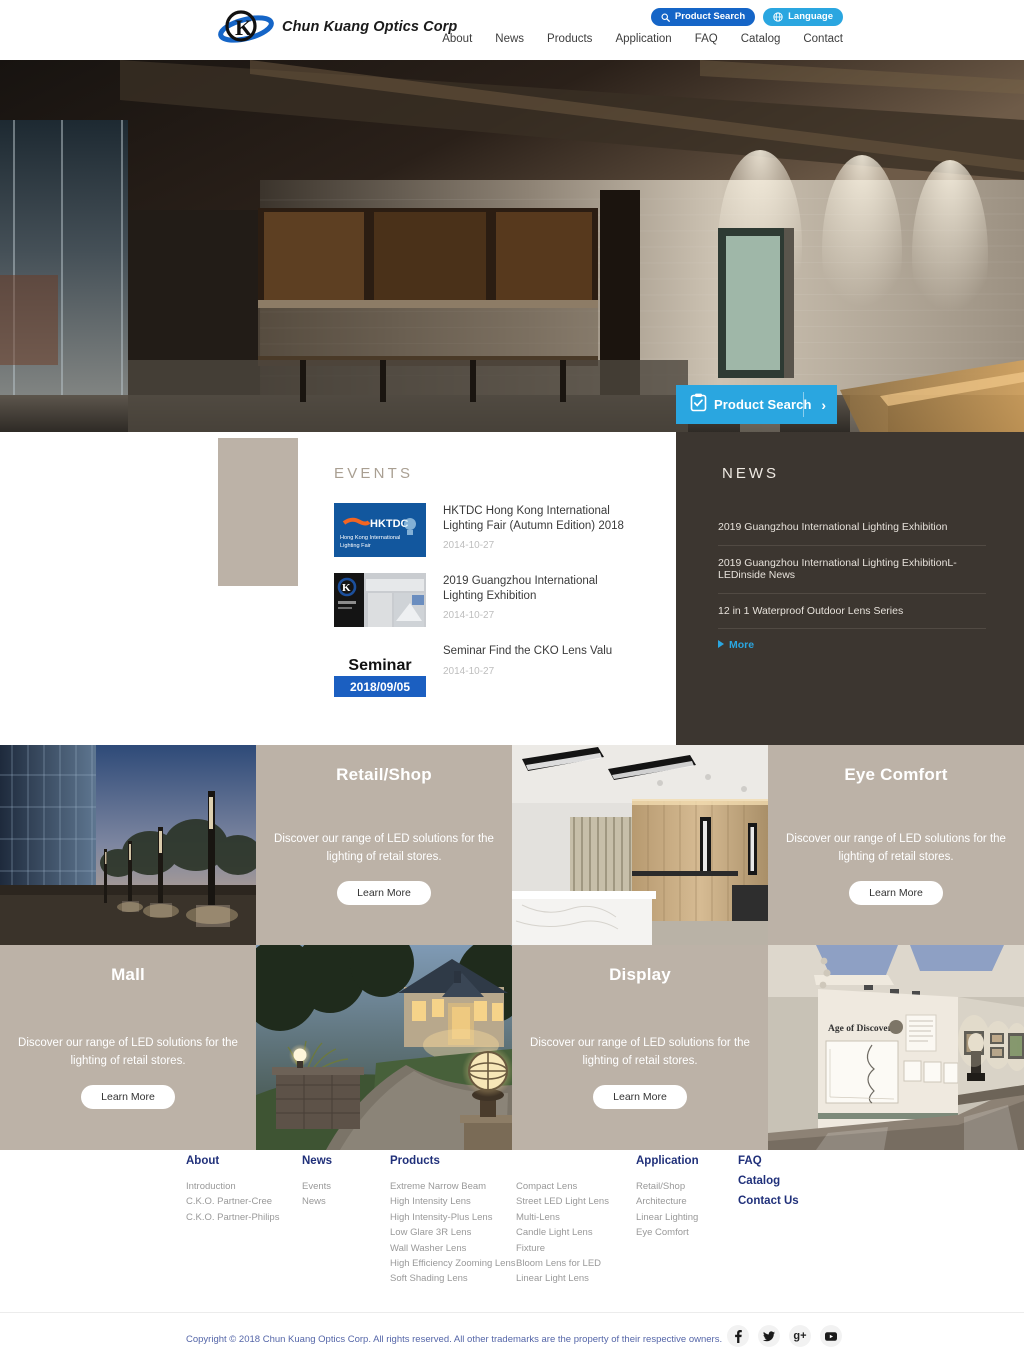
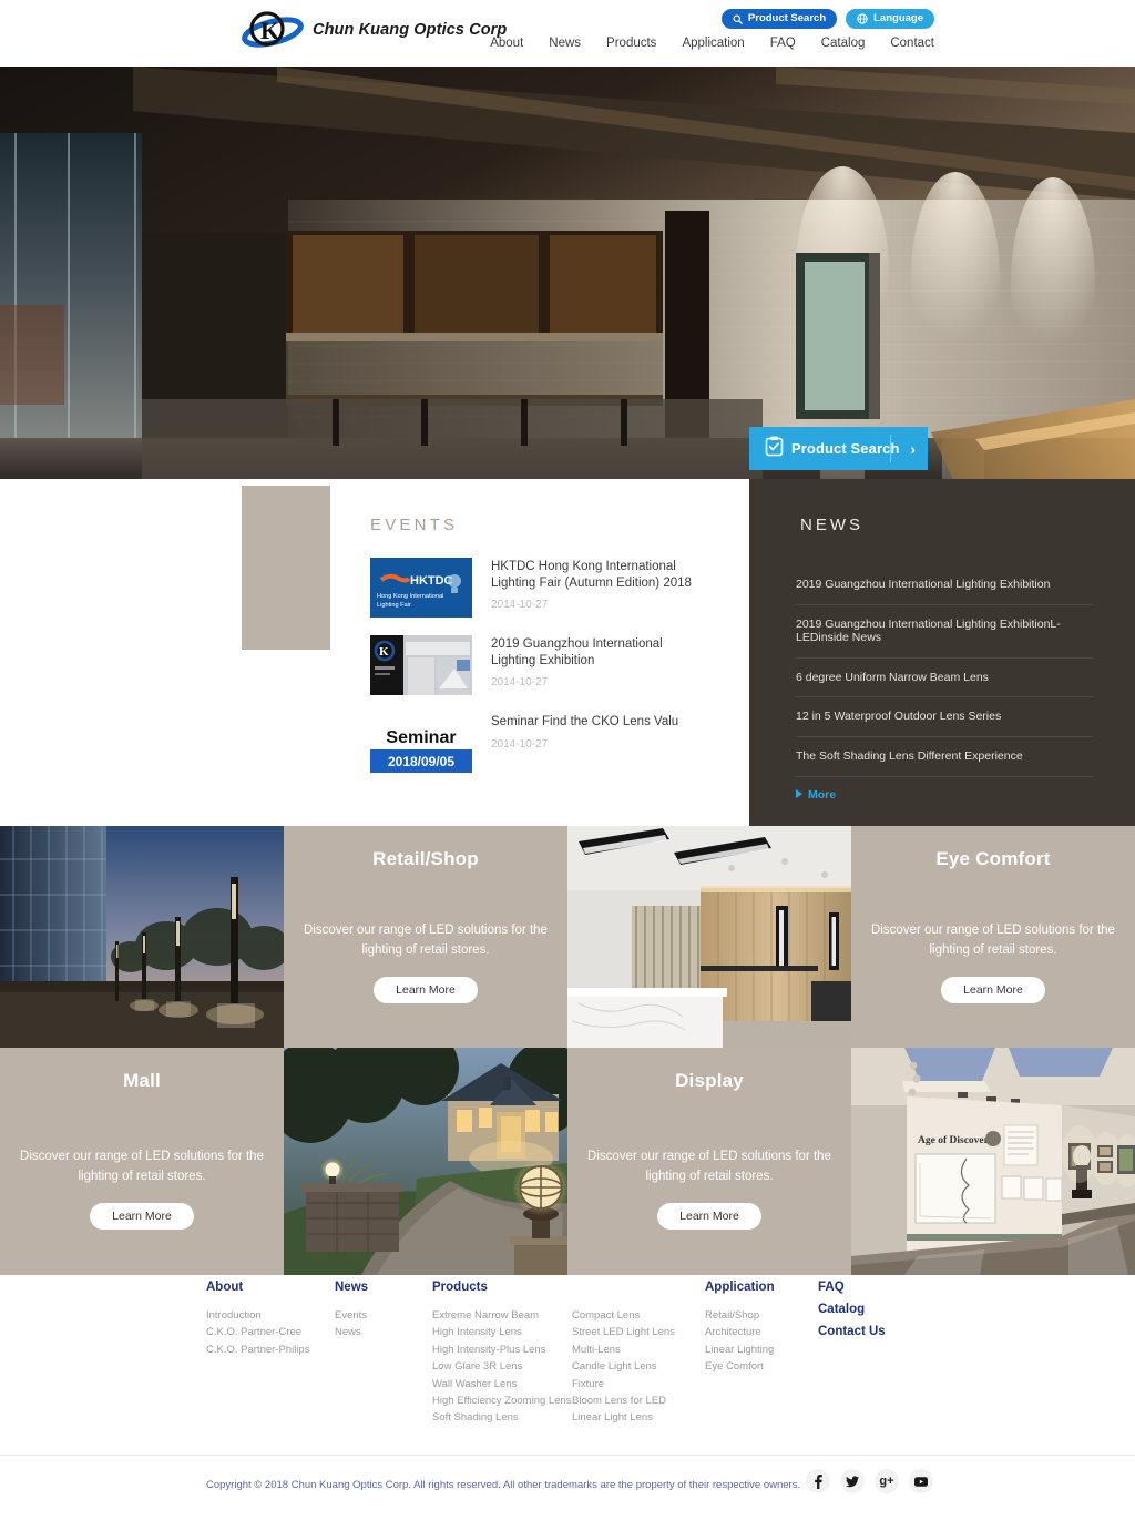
  K
  Chun Kuang Optics Corp
  Product Search
  Language
  About
  News
  Products
  Application
  FAQ
  Catalog
  Contact
  Product Search
  ›
  EVENTS
  HKTDC
  HKTDC Hong Kong International Lighting Fair (Autumn Edition) 2018
  2014-10-27
  K
  2019 Guangzhou International Lighting Exhibition
  2014-10-27
  Seminar
  2018/09/05
  Seminar Find the CKO Lens Valu
  2014-10-27
  NEWS
  2019 Guangzhou International Lighting Exhibition
  2019 Guangzhou International Lighting ExhibitionL-LEDinside News
+ 6 degree Uniform Narrow Beam Lens
- 12 in 1 Waterproof Outdoor Lens Series
+ 12 in 5 Waterproof Outdoor Lens Series
+ The Soft Shading Lens Different Experience
  More
  Retail/Shop
  Discover our range of LED solutions for the lighting of retail stores.
  Learn More
  Eye Comfort
  Discover our range of LED solutions for the lighting of retail stores.
  Learn More
  Mall
  Discover our range of LED solutions for the lighting of retail stores.
  Learn More
  Display
  Discover our range of LED solutions for the lighting of retail stores.
  Learn More
  Age of Discove
  About
  Introduction
  C.K.O. Partner-Cree
  C.K.O. Partner-Philips
  News
  Events
  News
  Products
  Extreme Narrow Beam
  High Intensity Lens
  High Intensity-Plus Lens
  Low Glare 3R Lens
  Wall Washer Lens
  High Efficiency Zooming Lens
  Soft Shading Lens
  Compact Lens
  Street LED Light Lens
  Multi-Lens
  Candle Light Lens
  Fixture
  Bloom Lens for LED
  Linear Light Lens
  Application
  Retail/Shop
  Architecture
  Linear Lighting
  Eye Comfort
  FAQ
  Catalog
  Contact Us
  Copyright © 2018 Chun Kuang Optics Corp. All rights reserved. All other trademarks are the property of their respective owners.
  g+
